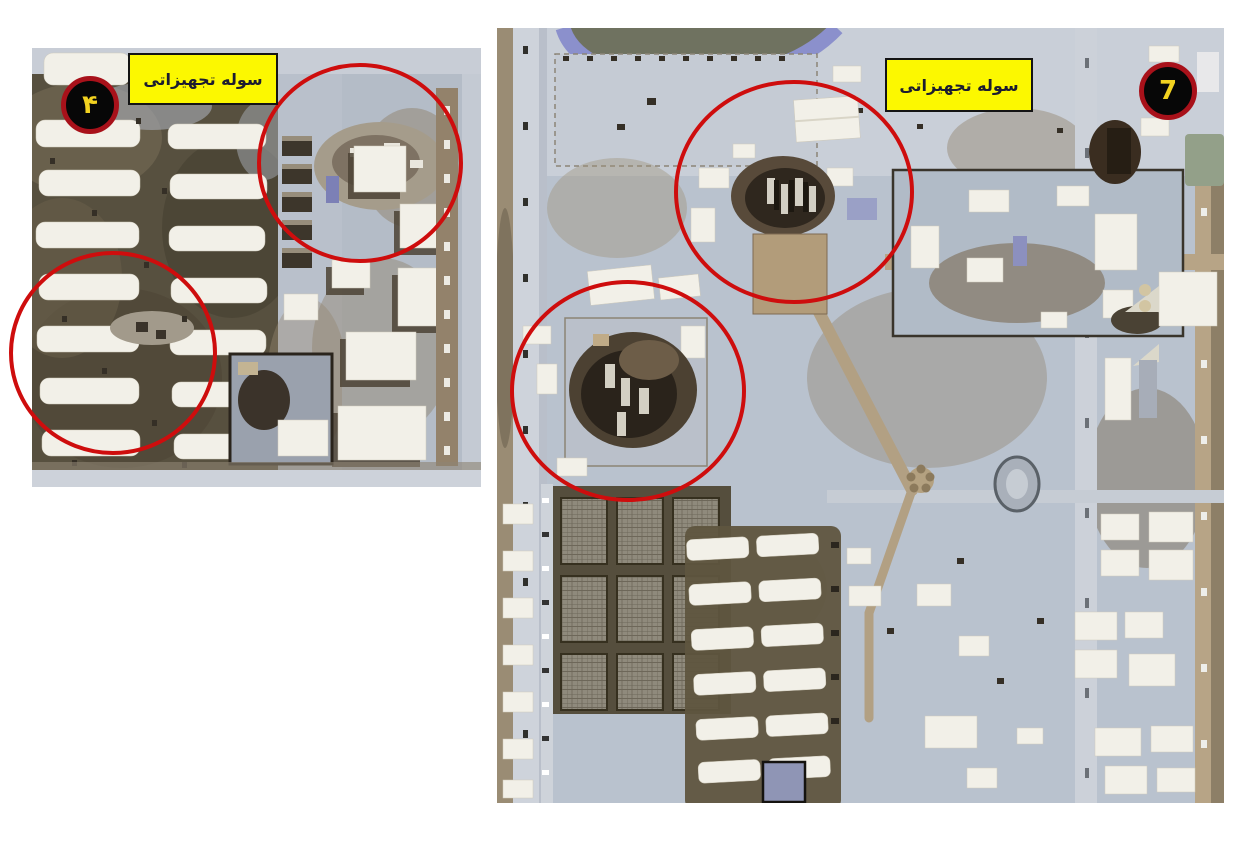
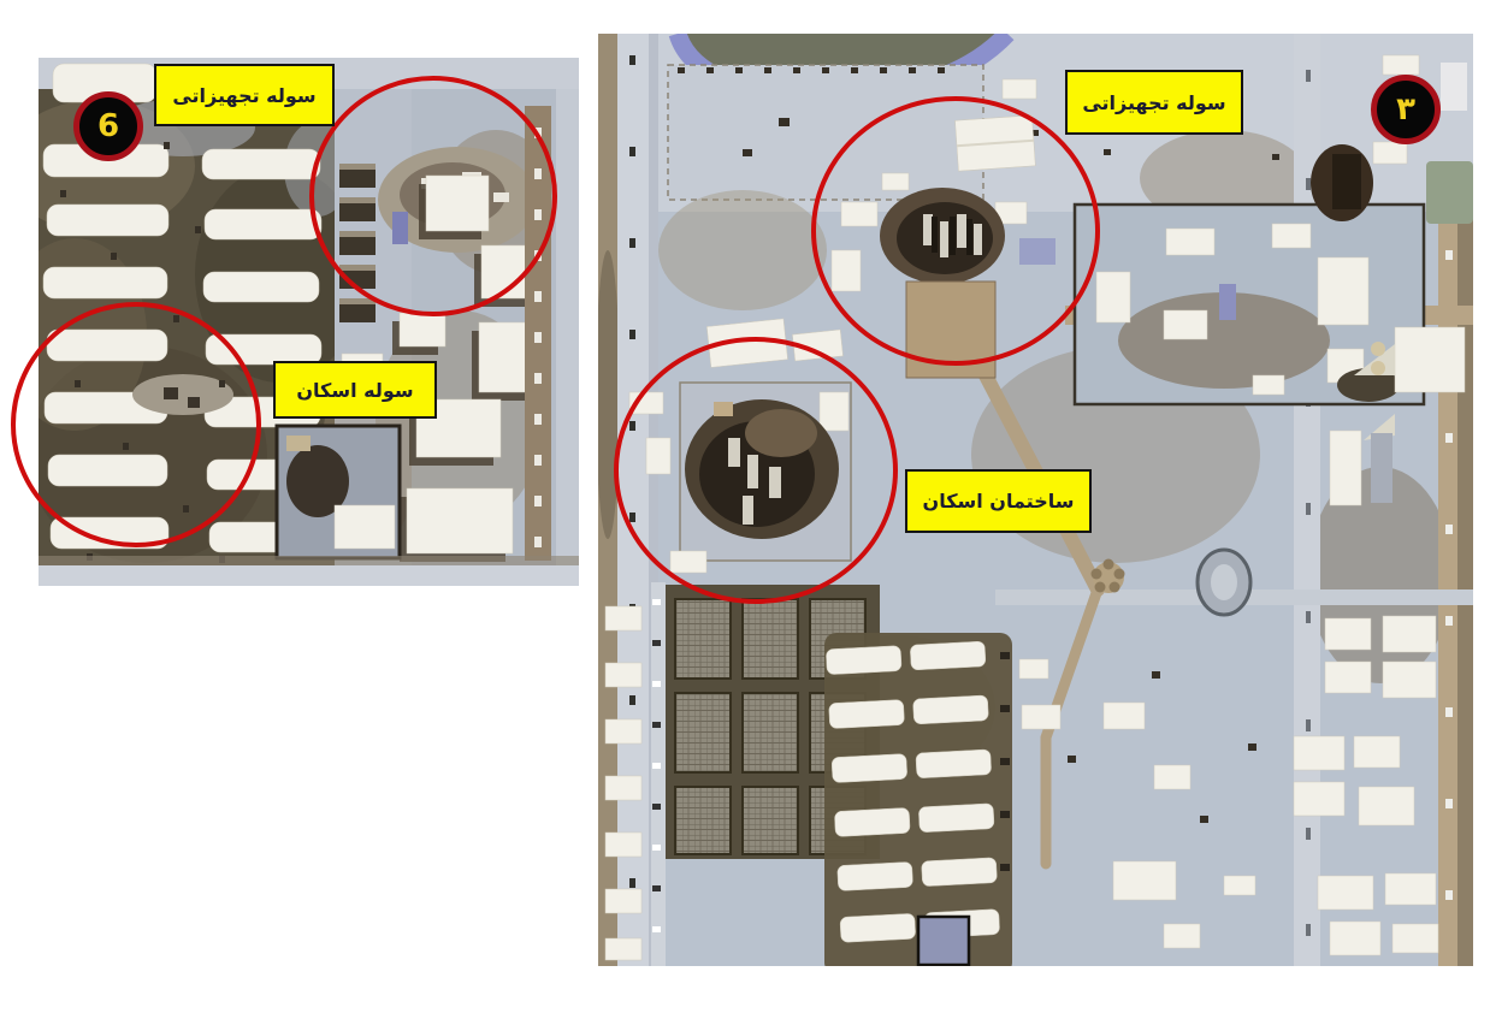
- ۴
+ 6
- 7
+ ۳
  سوله تجهیزاتی
+ سوله اسکان
  سوله تجهیزاتی
+ ساختمان اسکان
